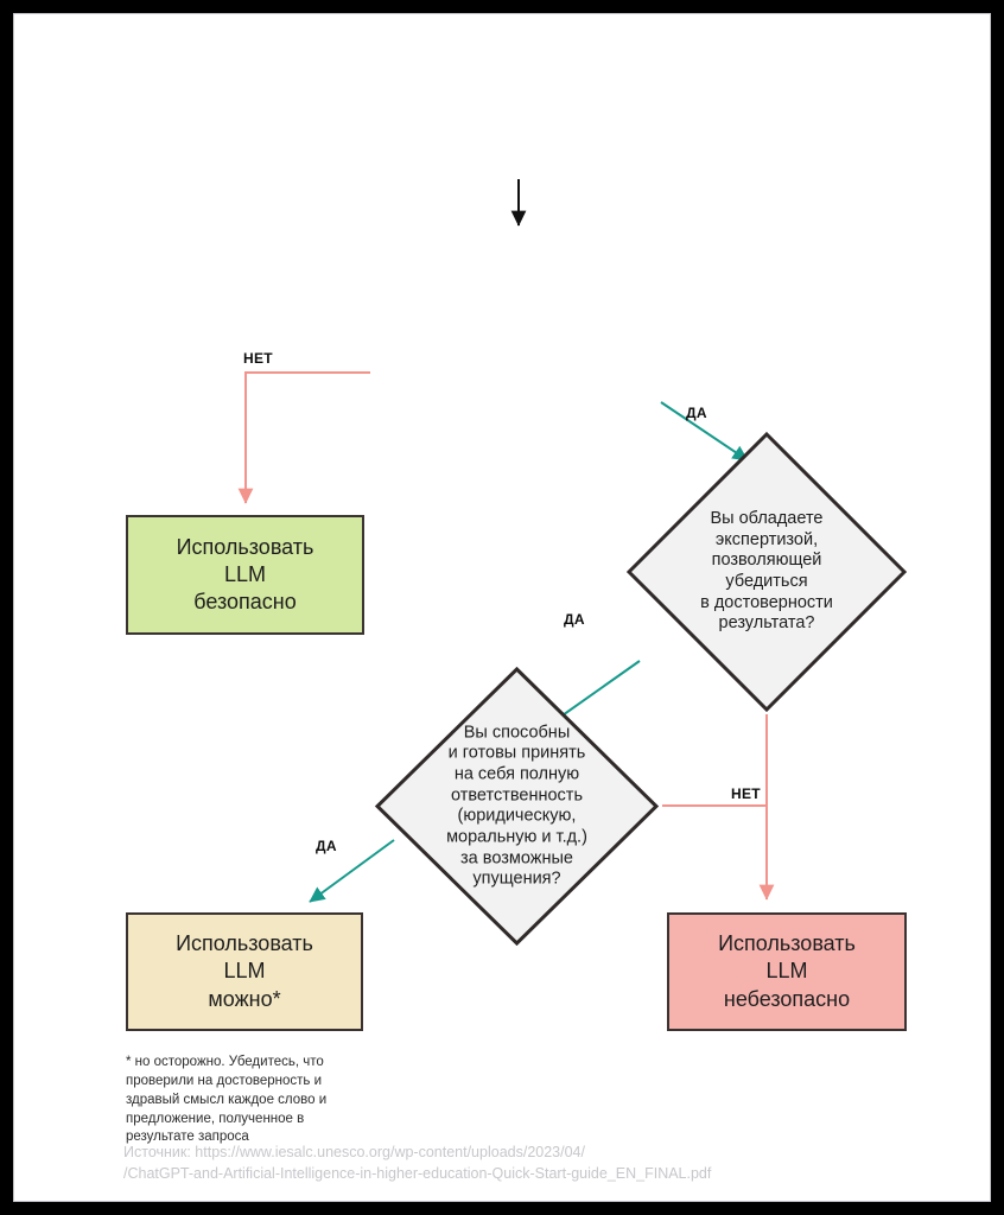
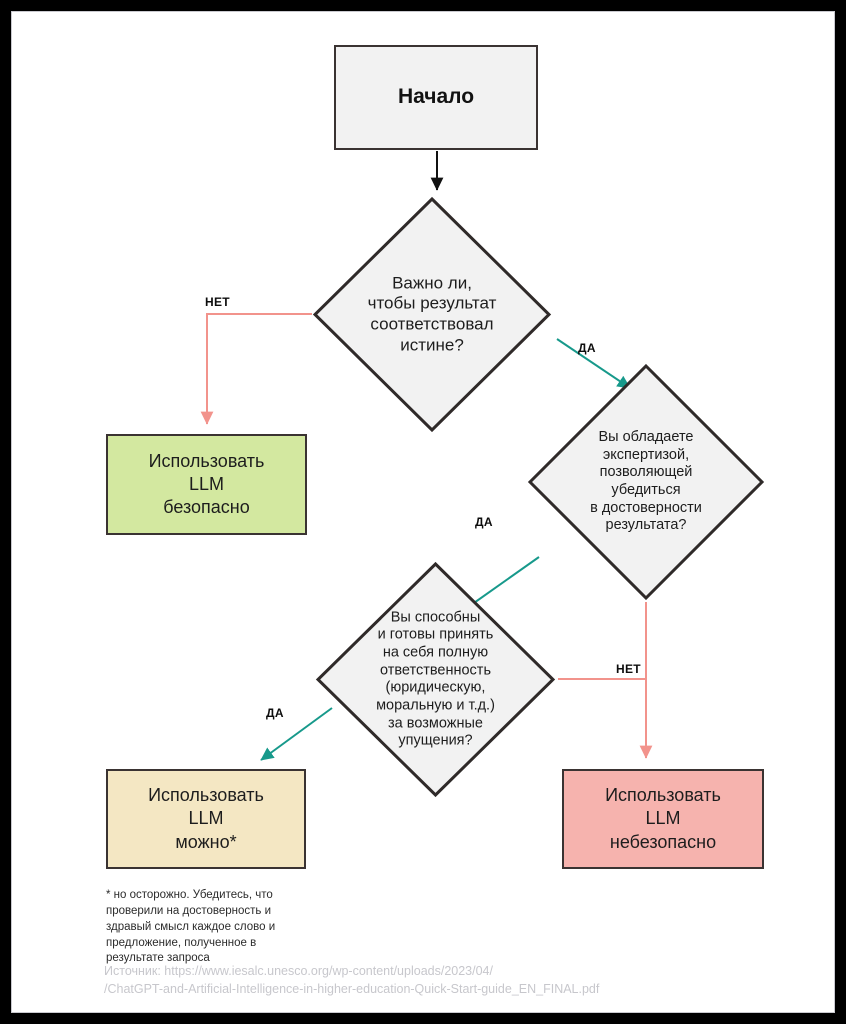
+ Начало
+ Важно ли,
+ чтобы результат
+ соответствовал
+ истине?
  Вы обладаете
  экспертизой,
  позволяющей
  убедиться
  в достоверности
  результата?
  Вы способны
  и готовы принять
  на себя полную
  ответственность
  (юридическую,
  моральную и т.д.)
  за возможные
  упущения?
  Использовать
  LLM
  безопасно
  Использовать
  LLM
  можно*
  Использовать
  LLM
  небезопасно
  НЕТ
  ДА
  ДА
  НЕТ
  ДА
  * но осторожно. Убедитесь, что
  проверили на достоверность и
  здравый смысл каждое слово и
  предложение, полученное в
  результате запроса
  Источник: https://www.iesalc.unesco.org/wp-content/uploads/2023/04/
  /ChatGPT-and-Artificial-Intelligence-in-higher-education-Quick-Start-guide_EN_FINAL.pdf
